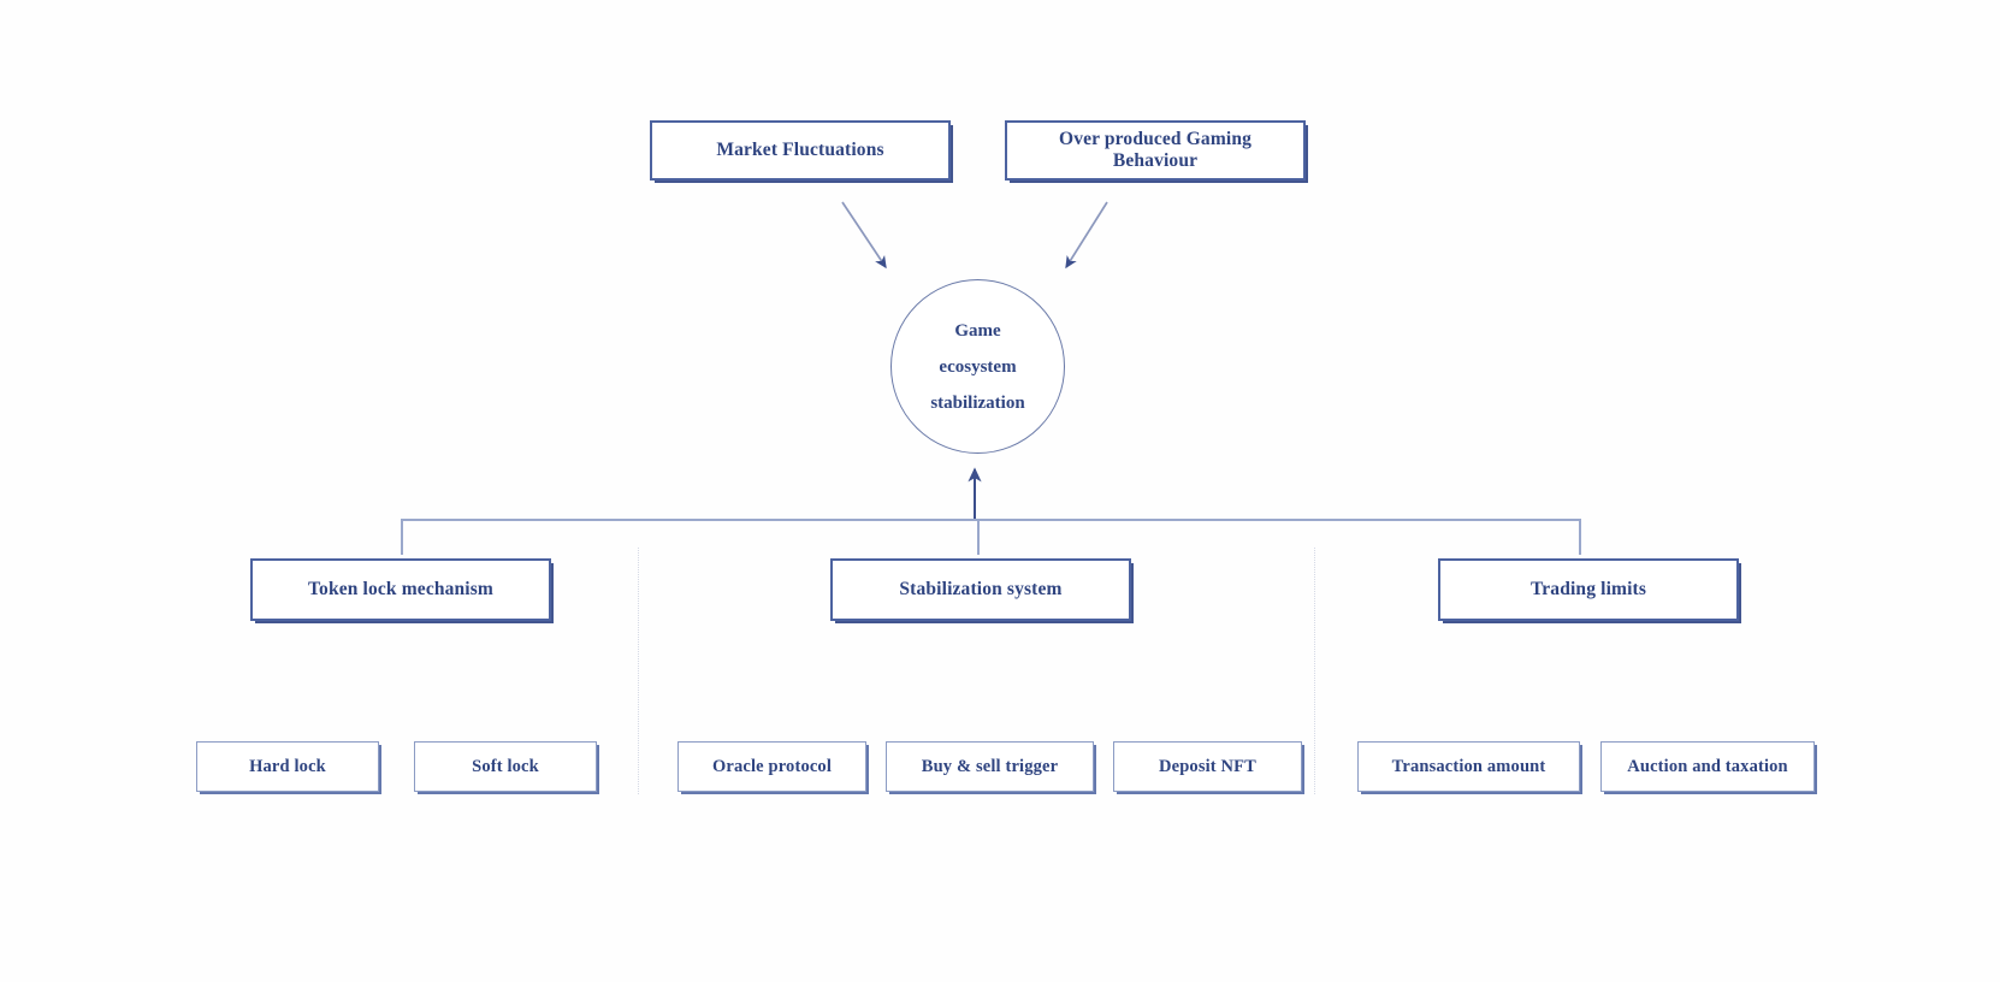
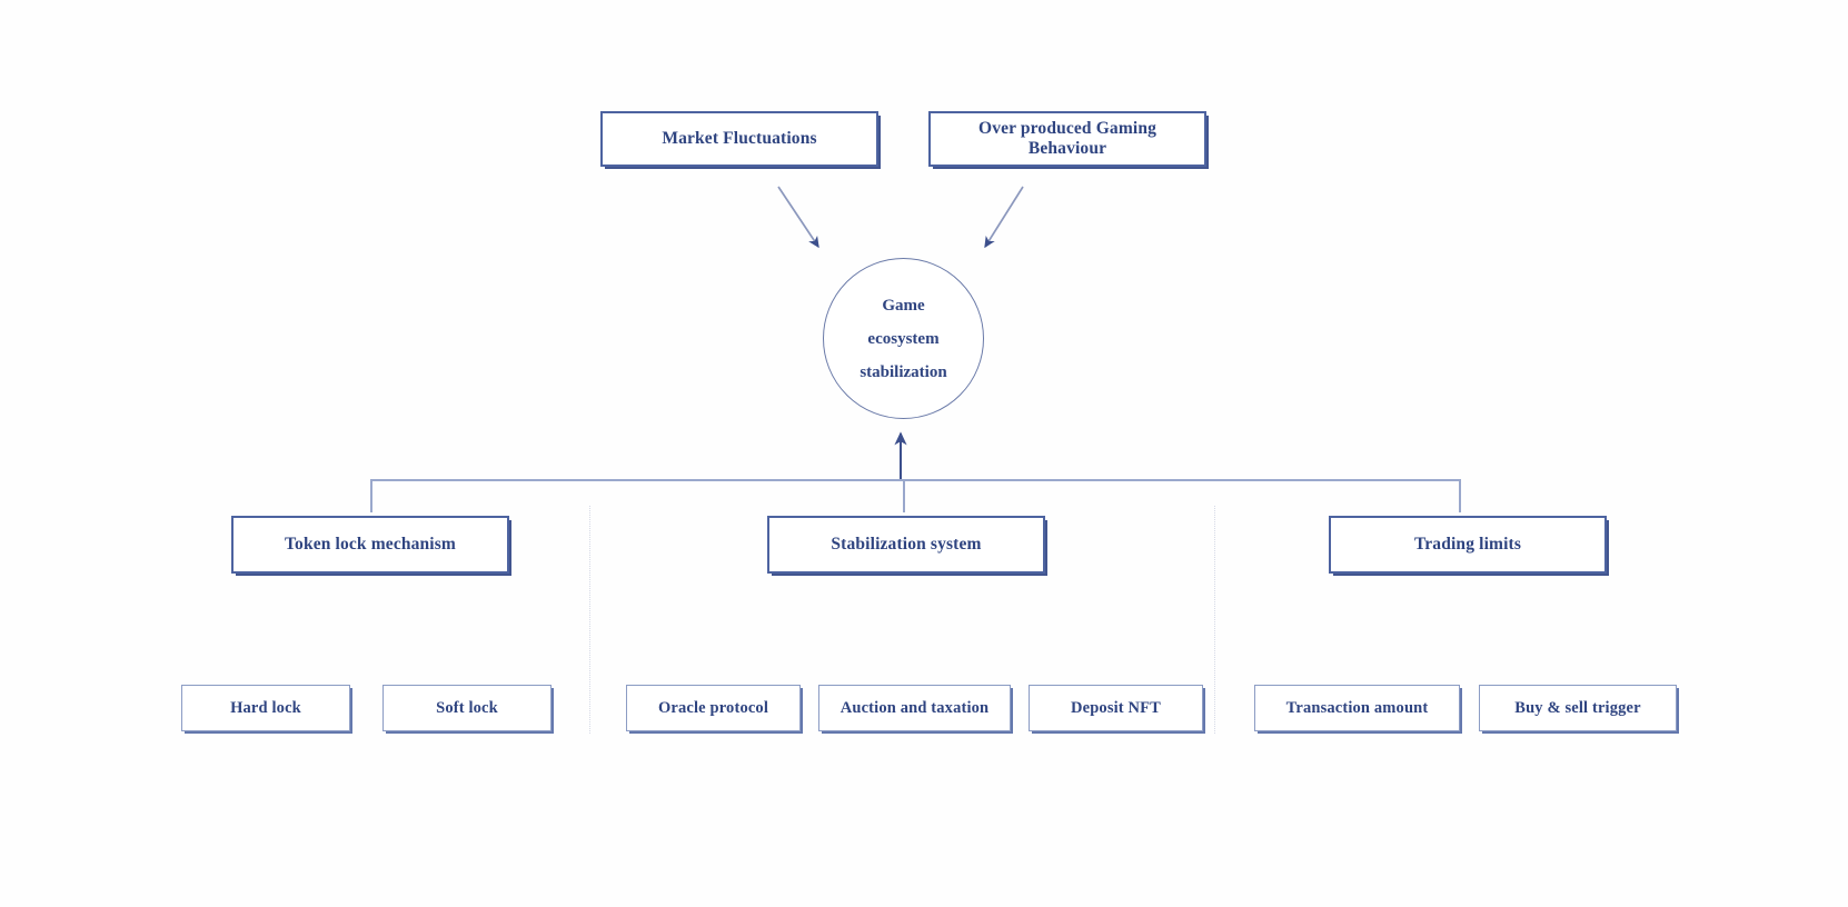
  Market Fluctuations
  Over produced Gaming Behaviour
  Game
  ecosystem
  stabilization
  Token lock mechanism
  Stabilization system
  Trading limits
  Hard lock
  Soft lock
  Oracle protocol
- Buy & sell trigger
+ Auction and taxation
  Deposit NFT
  Transaction amount
- Auction and taxation
+ Buy & sell trigger
